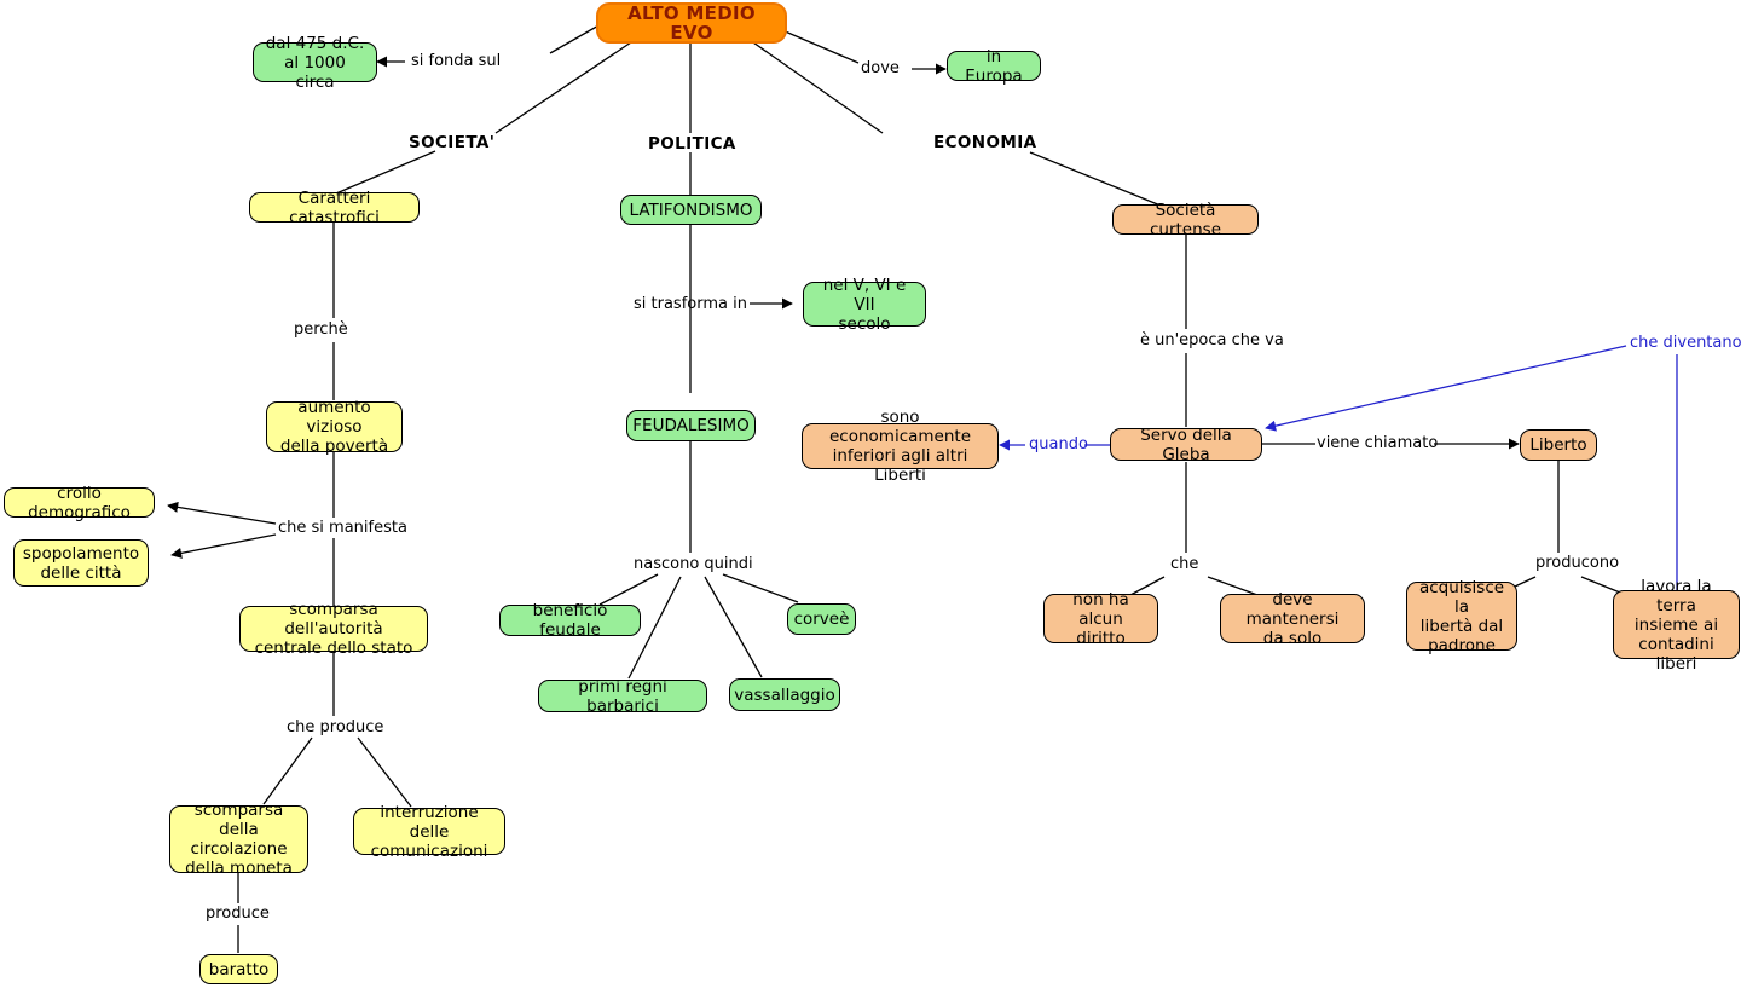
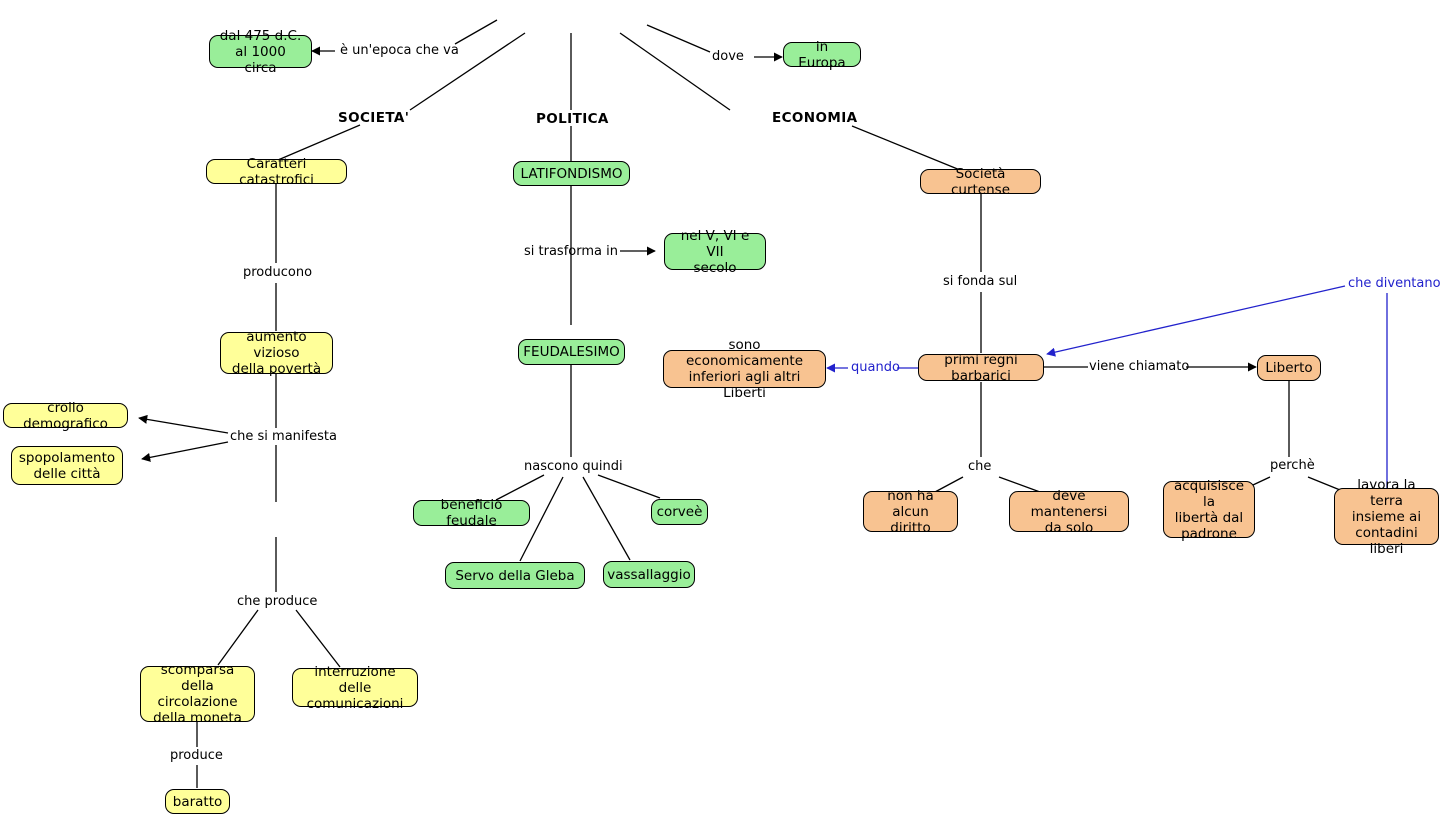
- ALTO MEDIO EVO
  SOCIETA'
  POLITICA
  ECONOMIA
  dal 475 d.C.
  al 1000 circa
  in Europa
  Caratteri catastrofici
  LATIFONDISMO
  Società curtense
  nel V, VI e VII
  secolo
  aumento vizioso
  della povertà
  FEUDALESIMO
  sono economicamente
  inferiori agli altri Liberti
- Servo della Gleba
+ primi regni barbarici
  Liberto
  crollo demografico
  spopolamento
  delle città
- scomparsa dell'autorità
- centrale dello stato
  beneficio feudale
  corveè
- primi regni barbarici
+ Servo della Gleba
  vassallaggio
  non ha alcun
  diritto
  deve mantenersi
  da solo
  acquisisce la
  libertà dal
  padrone
  lavora la terra
  insieme ai
  contadini liberi
  scomparsa della
  circolazione
  della moneta
  interruzione delle
  comunicazioni
  baratto
- si fonda sul
+ è un'epoca che va
  dove
- perchè
+ producono
  si trasforma in
- è un'epoca che va
+ si fonda sul
  che si manifesta
  nascono quindi
  quando
  viene chiamato
  che diventano
  che
- producono
+ perchè
  che produce
  produce
